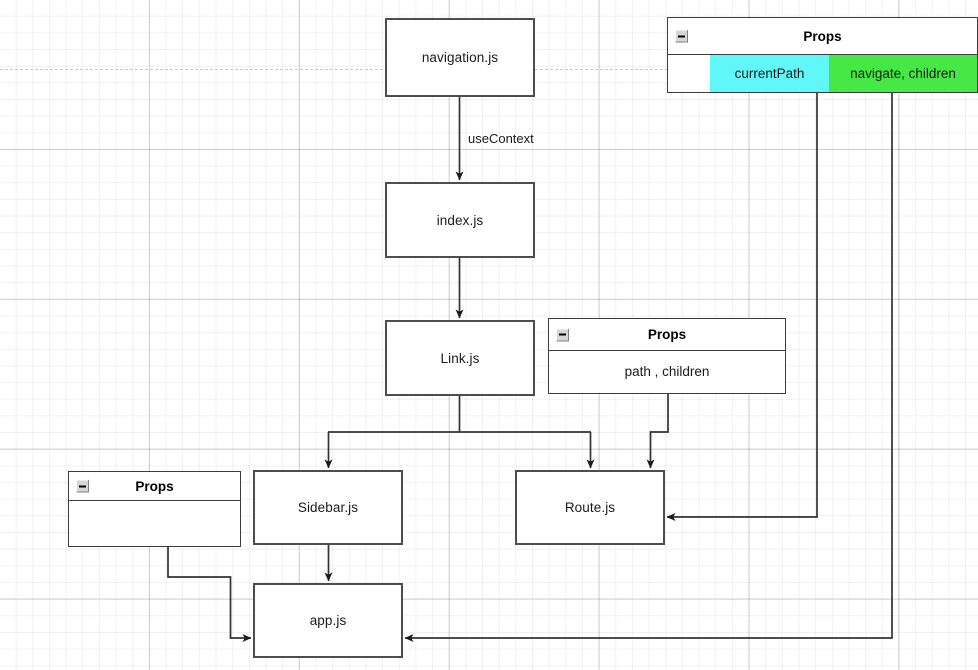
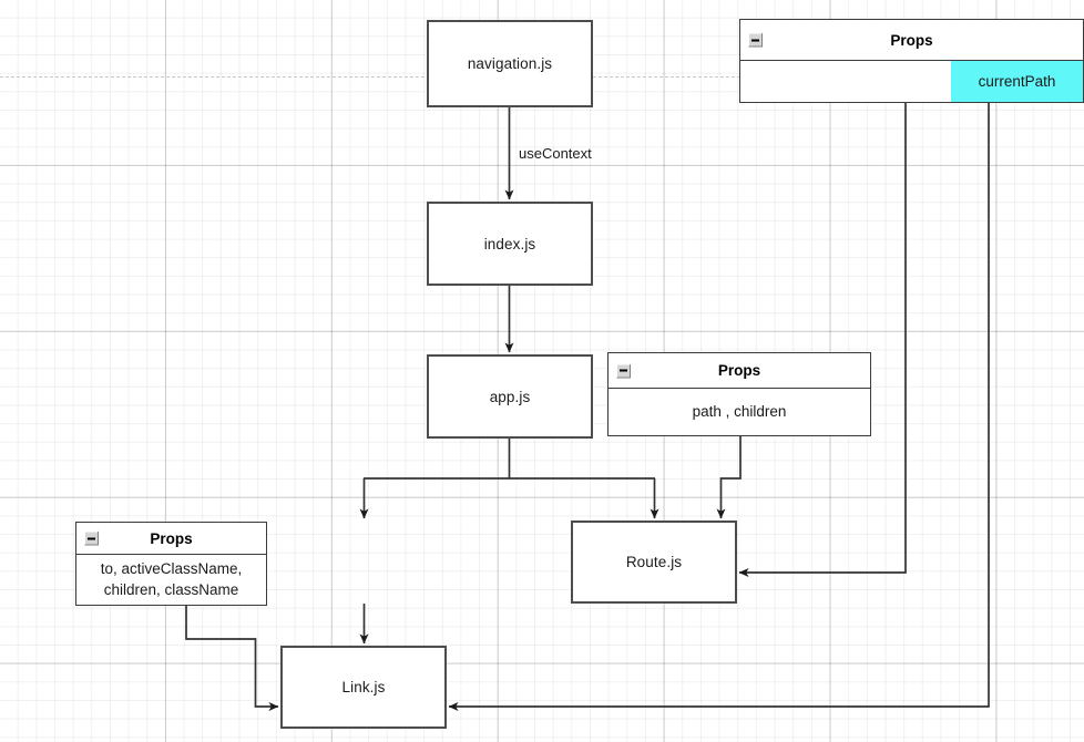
  useContext
  navigation.js
  index.js
- Link.js
+ app.js
- Sidebar.js
  Route.js
- app.js
+ Link.js
  Props
  currentPath
- navigate, children
  Props
  path , children
  Props
+ to, activeClassName,
+ children, className
